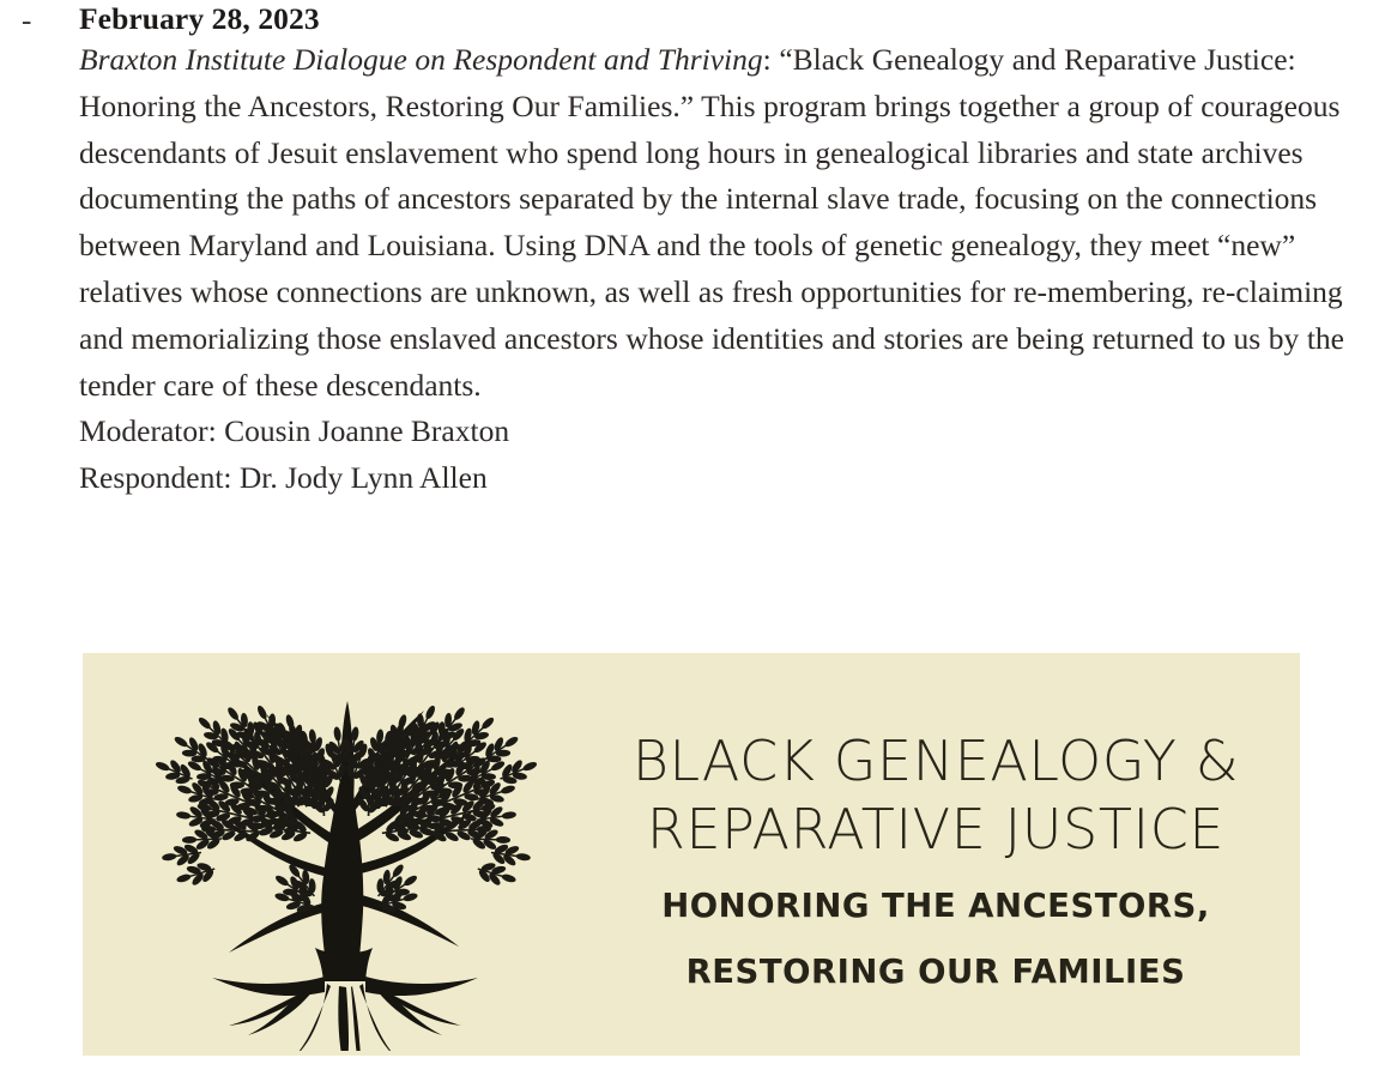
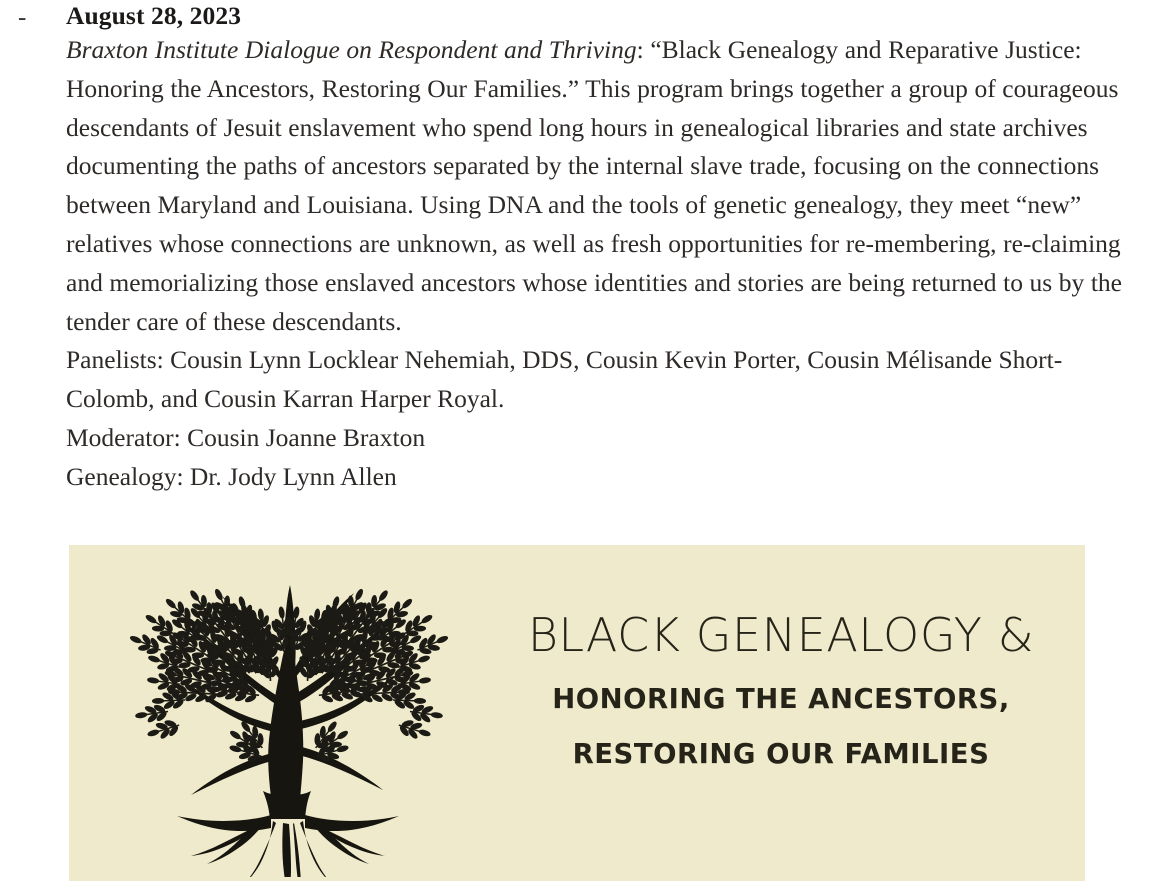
  -
- February 28, 2023
+ August 28, 2023
  Braxton Institute Dialogue on Respondent and Thriving: “Black Genealogy and Reparative Justice: Honoring the Ancestors, Restoring Our Families.” This program brings together a group of courageous descendants of Jesuit enslavement who spend long hours in genealogical libraries and state archives documenting the paths of ancestors separated by the internal slave trade, focusing on the connections between Maryland and Louisiana. Using DNA and the tools of genetic genealogy, they meet “new” relatives whose connections are unknown, as well as fresh opportunities for re-membering, re-claiming and memorializing those enslaved ancestors whose identities and stories are being returned to us by the tender care of these descendants.
+ Panelists: Cousin Lynn Locklear Nehemiah, DDS, Cousin Kevin Porter, Cousin Mélisande Short-Colomb, and Cousin Karran Harper Royal.
  Moderator: Cousin Joanne Braxton
- Respondent: Dr. Jody Lynn Allen
+ Genealogy: Dr. Jody Lynn Allen
  BLACK GENEALOGY &
- REPARATIVE JUSTICE
  HONORING THE ANCESTORS,
  RESTORING OUR FAMILIES
